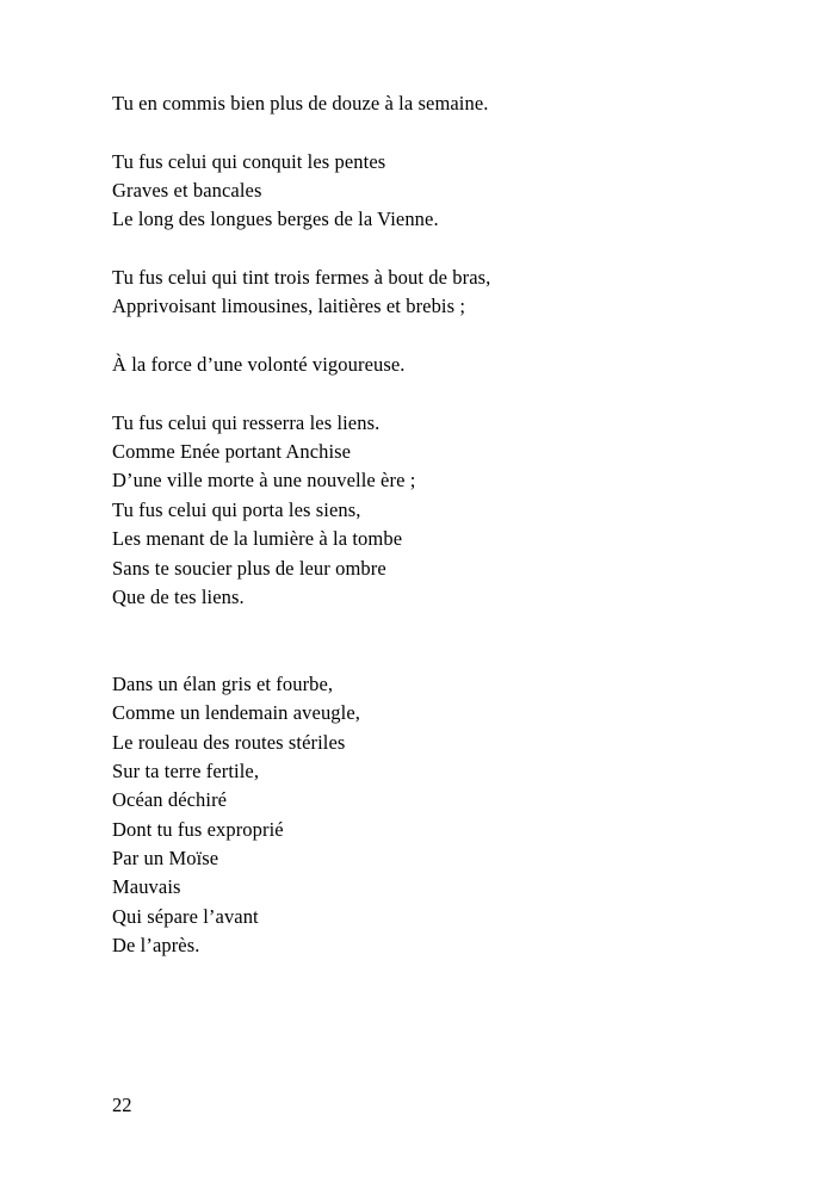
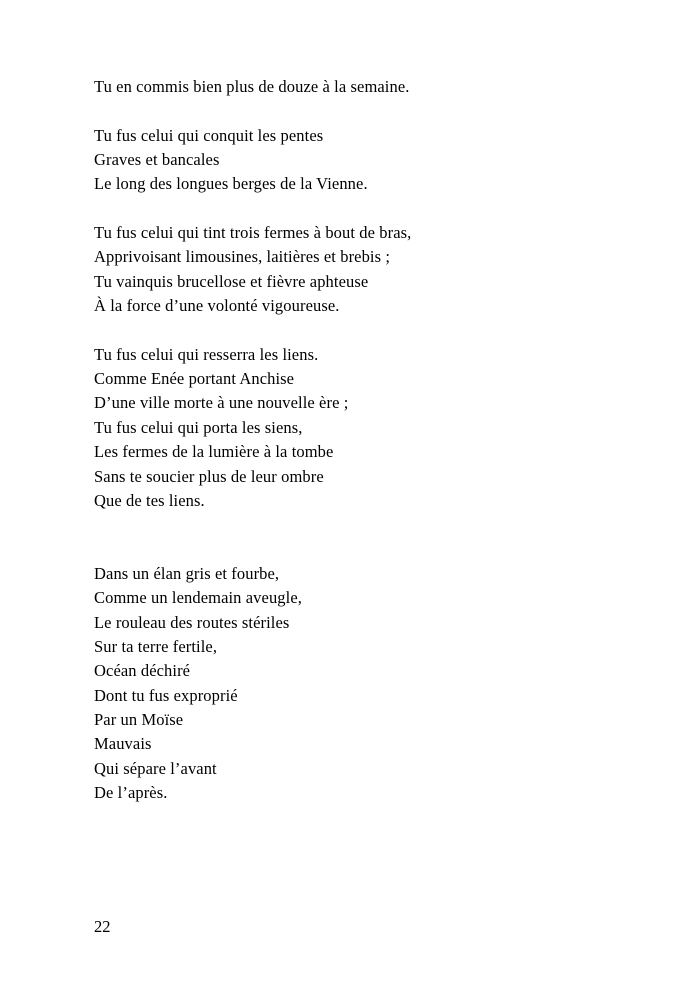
  Tu en commis bien plus de douze à la semaine.
  Tu fus celui qui conquit les pentes
  Graves et bancales
  Le long des longues berges de la Vienne.
  Tu fus celui qui tint trois fermes à bout de bras,
  Apprivoisant limousines, laitières et brebis ;
+ Tu vainquis brucellose et fièvre aphteuse
  À la force d’une volonté vigoureuse.
  Tu fus celui qui resserra les liens.
  Comme Enée portant Anchise
  D’une ville morte à une nouvelle ère ;
  Tu fus celui qui porta les siens,
- Les menant de la lumière à la tombe
+ Les fermes de la lumière à la tombe
  Sans te soucier plus de leur ombre
  Que de tes liens.
  Dans un élan gris et fourbe,
  Comme un lendemain aveugle,
  Le rouleau des routes stériles
  Sur ta terre fertile,
  Océan déchiré
  Dont tu fus exproprié
  Par un Moïse
  Mauvais
  Qui sépare l’avant
  De l’après.
  22
